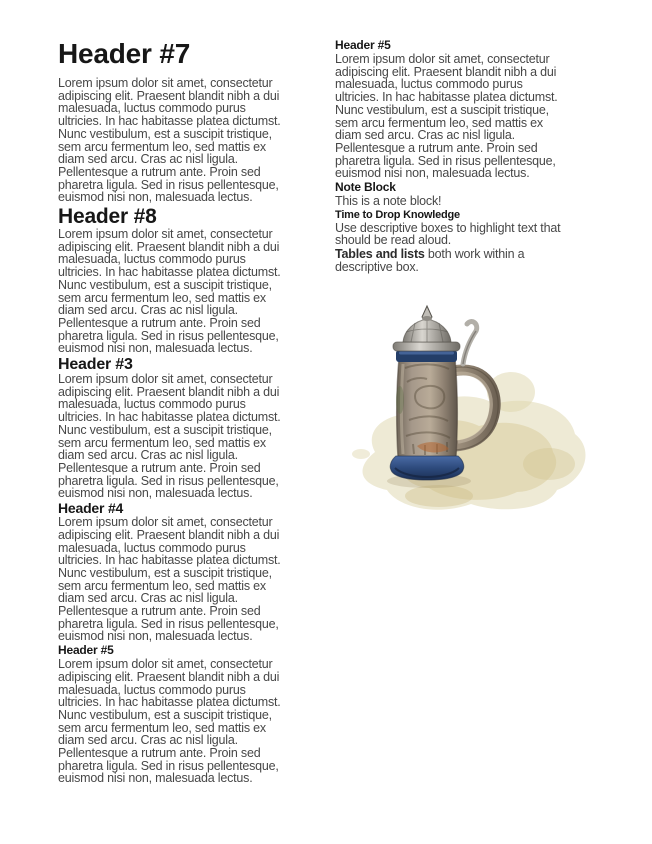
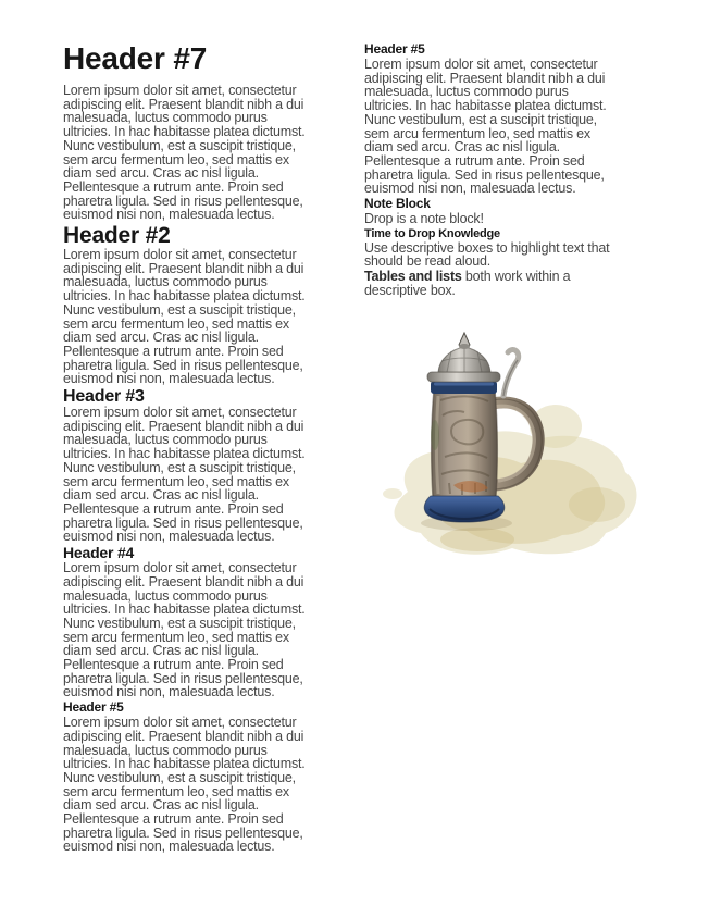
  Header #7
  Lorem ipsum dolor sit amet, consectetur
  adipiscing elit. Praesent blandit nibh a dui
  malesuada, luctus commodo purus
  ultricies. In hac habitasse platea dictumst.
  Nunc vestibulum, est a suscipit tristique,
  sem arcu fermentum leo, sed mattis ex
  diam sed arcu. Cras ac nisl ligula.
  Pellentesque a rutrum ante. Proin sed
  pharetra ligula. Sed in risus pellentesque,
  euismod nisi non, malesuada lectus.
- Header #8
+ Header #2
  Lorem ipsum dolor sit amet, consectetur
  adipiscing elit. Praesent blandit nibh a dui
  malesuada, luctus commodo purus
  ultricies. In hac habitasse platea dictumst.
  Nunc vestibulum, est a suscipit tristique,
  sem arcu fermentum leo, sed mattis ex
  diam sed arcu. Cras ac nisl ligula.
  Pellentesque a rutrum ante. Proin sed
  pharetra ligula. Sed in risus pellentesque,
  euismod nisi non, malesuada lectus.
  Header #3
  Lorem ipsum dolor sit amet, consectetur
  adipiscing elit. Praesent blandit nibh a dui
  malesuada, luctus commodo purus
  ultricies. In hac habitasse platea dictumst.
  Nunc vestibulum, est a suscipit tristique,
  sem arcu fermentum leo, sed mattis ex
  diam sed arcu. Cras ac nisl ligula.
  Pellentesque a rutrum ante. Proin sed
  pharetra ligula. Sed in risus pellentesque,
  euismod nisi non, malesuada lectus.
  Header #4
  Lorem ipsum dolor sit amet, consectetur
  adipiscing elit. Praesent blandit nibh a dui
  malesuada, luctus commodo purus
  ultricies. In hac habitasse platea dictumst.
  Nunc vestibulum, est a suscipit tristique,
  sem arcu fermentum leo, sed mattis ex
  diam sed arcu. Cras ac nisl ligula.
  Pellentesque a rutrum ante. Proin sed
  pharetra ligula. Sed in risus pellentesque,
  euismod nisi non, malesuada lectus.
  Header #5
  Lorem ipsum dolor sit amet, consectetur
  adipiscing elit. Praesent blandit nibh a dui
  malesuada, luctus commodo purus
  ultricies. In hac habitasse platea dictumst.
  Nunc vestibulum, est a suscipit tristique,
  sem arcu fermentum leo, sed mattis ex
  diam sed arcu. Cras ac nisl ligula.
  Pellentesque a rutrum ante. Proin sed
  pharetra ligula. Sed in risus pellentesque,
  euismod nisi non, malesuada lectus.
  Header #5
  Lorem ipsum dolor sit amet, consectetur
  adipiscing elit. Praesent blandit nibh a dui
  malesuada, luctus commodo purus
  ultricies. In hac habitasse platea dictumst.
  Nunc vestibulum, est a suscipit tristique,
  sem arcu fermentum leo, sed mattis ex
  diam sed arcu. Cras ac nisl ligula.
  Pellentesque a rutrum ante. Proin sed
  pharetra ligula. Sed in risus pellentesque,
  euismod nisi non, malesuada lectus.
  Note Block
- This is a note block!
+ Drop is a note block!
  Time to Drop Knowledge
  Use descriptive boxes to highlight text that
  should be read aloud.
  Tables and lists both work within a
  descriptive box.
